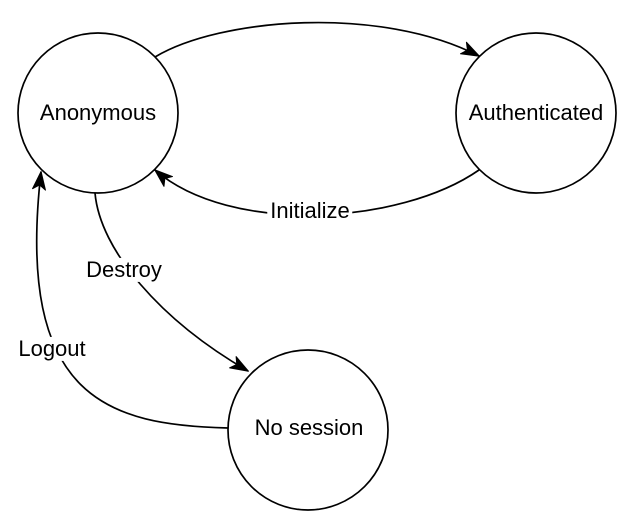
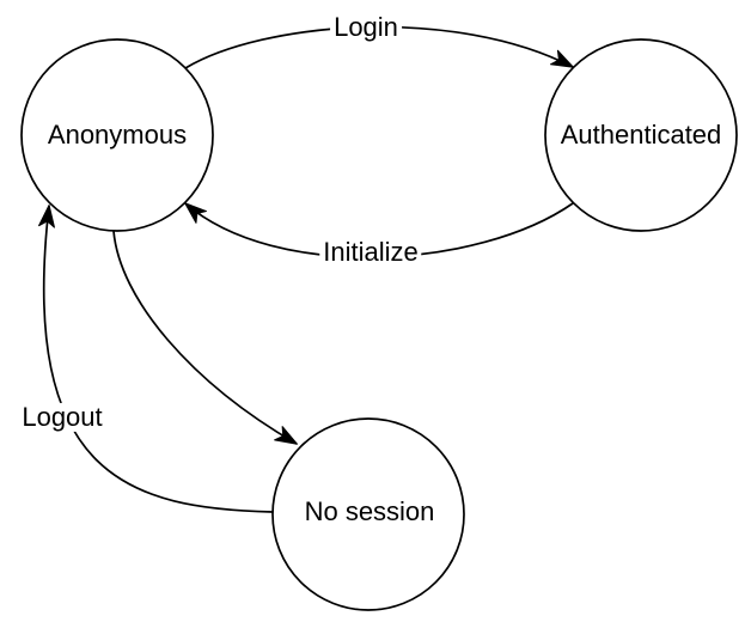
  Anonymous
  Authenticated
  No session
+ Login
  Initialize
- Destroy
  Logout
